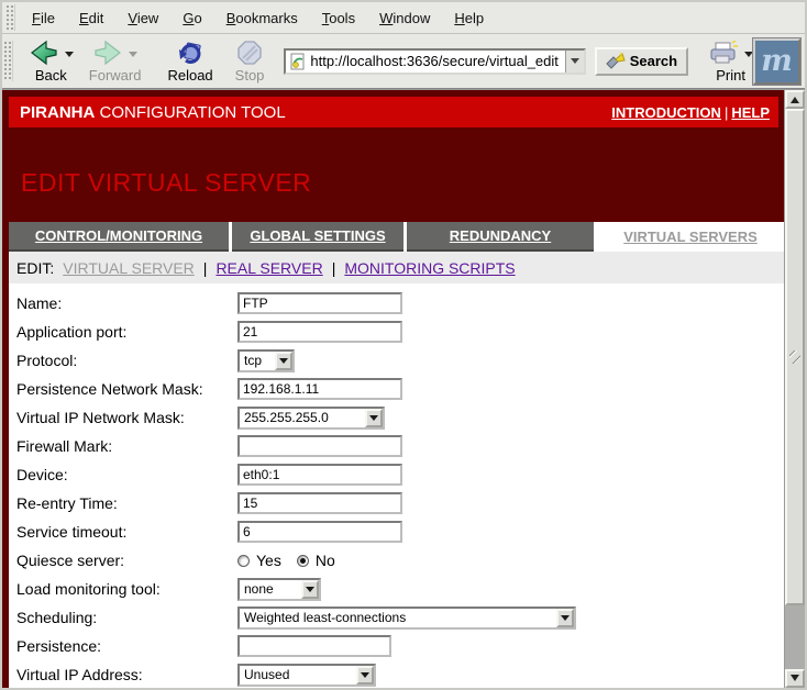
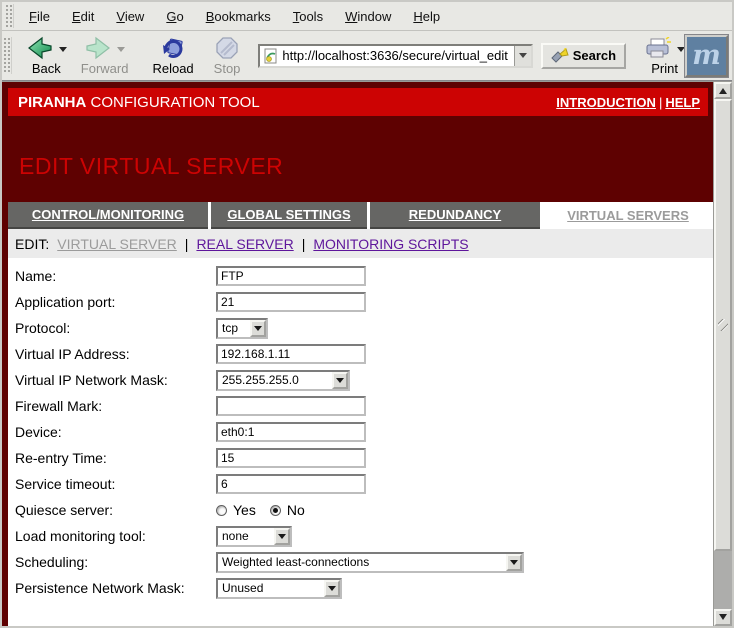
  File
  Edit
  View
  Go
  Bookmarks
  Tools
  Window
  Help
  Back
  Forward
  Reload
  Stop
  http://localhost:3636/secure/virtual_edit
  Search
  Print
  m
  PIRANHA CONFIGURATION TOOL
  INTRODUCTION | HELP
  EDIT VIRTUAL SERVER
  CONTROL/MONITORING
  GLOBAL SETTINGS
  REDUNDANCY
  VIRTUAL SERVERS
  EDIT:
  VIRTUAL SERVER
  |
  REAL SERVER
  |
  MONITORING SCRIPTS
  Name:
  FTP
  Application port:
  21
  Protocol:
  tcp
- Persistence Network Mask:
+ Virtual IP Address:
  192.168.1.11
  Virtual IP Network Mask:
  255.255.255.0
  Firewall Mark:
  Device:
  eth0:1
  Re-entry Time:
  15
  Service timeout:
  6
  Quiesce server:
  Yes
  No
  Load monitoring tool:
  none
  Scheduling:
  Weighted least-connections
- Persistence:
- Virtual IP Address:
+ Persistence Network Mask:
  Unused
